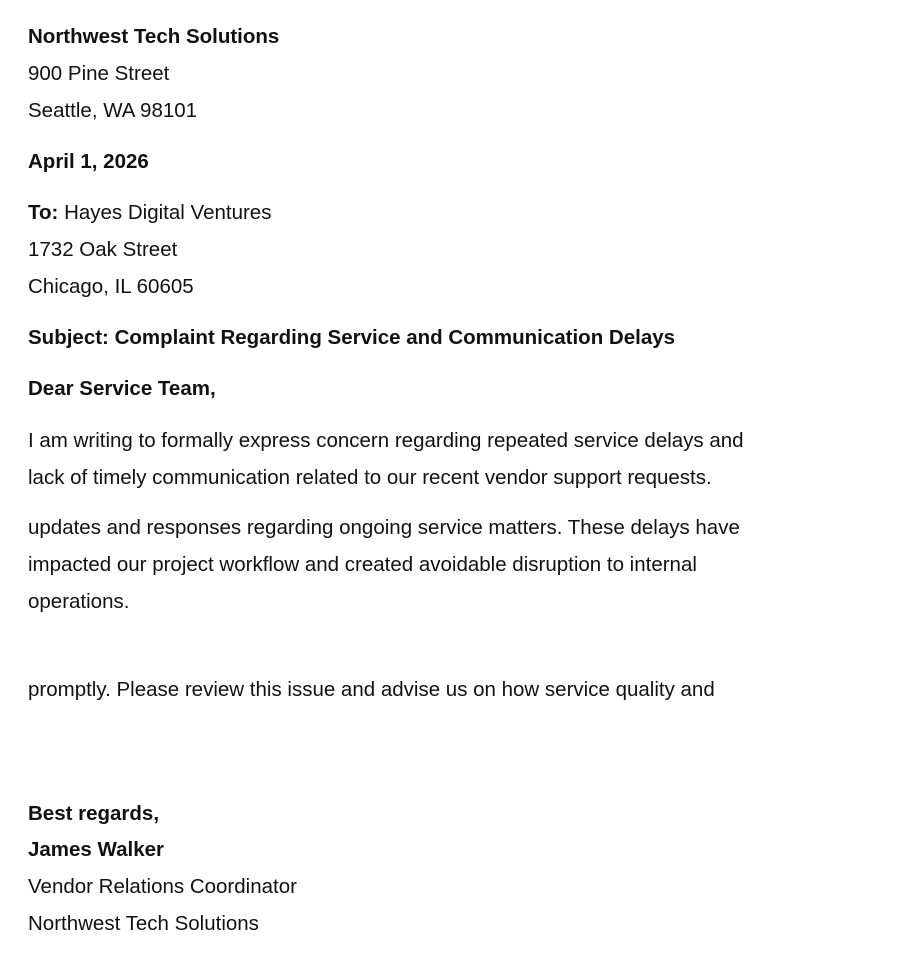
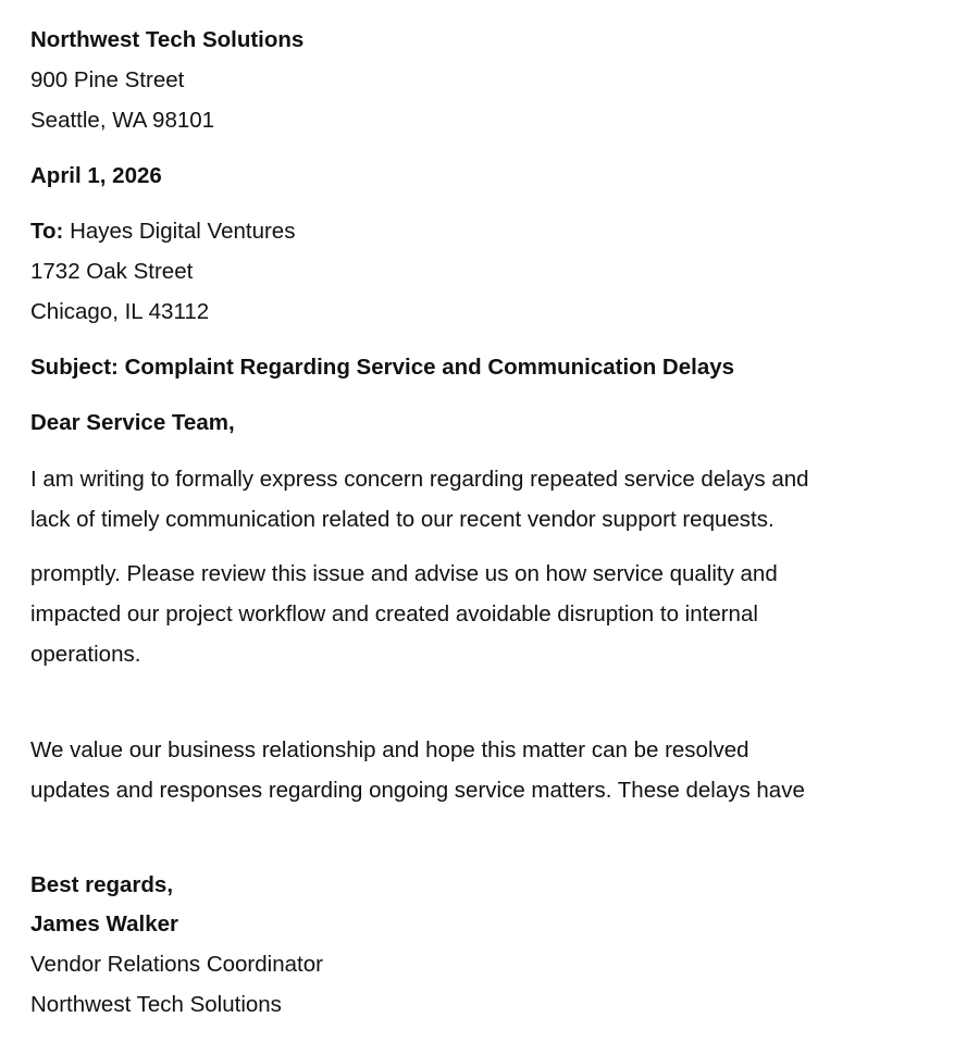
  Northwest Tech Solutions
  900 Pine Street
  Seattle, WA 98101
  April 1, 2026
  To: Hayes Digital Ventures
  1732 Oak Street
- Chicago, IL 60605
+ Chicago, IL 43112
  Subject: Complaint Regarding Service and Communication Delays
  Dear Service Team,
  I am writing to formally express concern regarding repeated service delays and
  lack of timely communication related to our recent vendor support requests.
- updates and responses regarding ongoing service matters. These delays have
+ promptly. Please review this issue and advise us on how service quality and
  impacted our project workflow and created avoidable disruption to internal
  operations.
+ We value our business relationship and hope this matter can be resolved
- promptly. Please review this issue and advise us on how service quality and
+ updates and responses regarding ongoing service matters. These delays have
  Best regards,
  James Walker
  Vendor Relations Coordinator
  Northwest Tech Solutions
